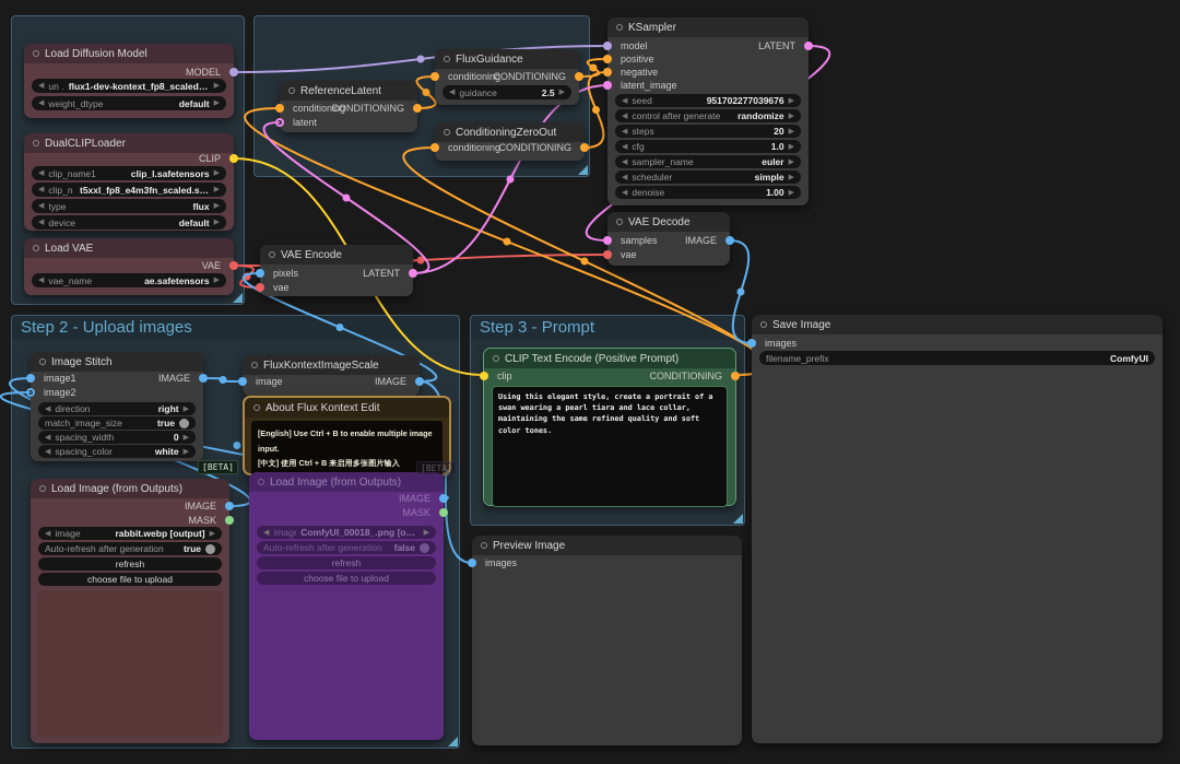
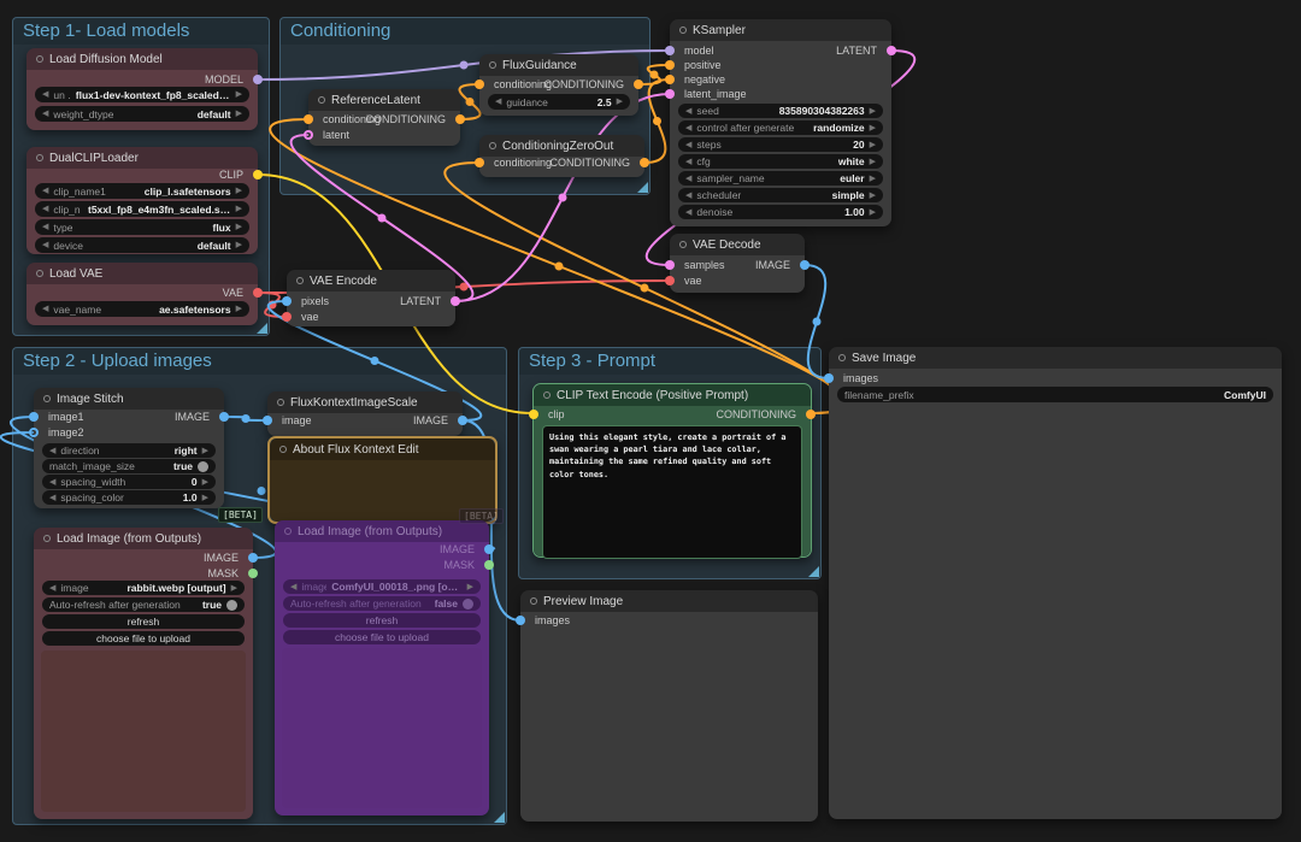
+ Step 1- Load models
+ Conditioning
  Step 2 - Upload images
  Step 3 - Prompt
  Load Diffusion Model
  MODEL
  flux1-dev-kontext_fp8_scaled.sa
  weight_dtype
  default
  DualCLIPLoader
  CLIP
  clip_name1
  clip_l.safetensors
  t5xxl_fp8_e4m3fn_scaled.saf
  type
  flux
  device
  default
  Load VAE
  VAE
  vae_name
  ae.safetensors
  ReferenceLatent
  conditioning
  latent
  CONDITIONING
  FluxGuidance
  conditioning
  CONDITIONING
  guidance
  2.5
  ConditioningZeroOut
  conditioning
  CONDITIONING
  KSampler
  model
  positive
  negative
  latent_image
  LATENT
  seed
- 951702277039676
+ 835890304382263
  control after generate
  randomize
  steps
  20
  cfg
- 1.0
+ white
  sampler_name
  euler
  scheduler
  simple
  denoise
  1.00
  VAE Decode
  samples
  vae
  IMAGE
  VAE Encode
  pixels
  vae
  LATENT
  Image Stitch
  image1
  image2
  IMAGE
  direction
  right
  match_image_size
  true
  spacing_width
  0
  spacing_color
- white
+ 1.0
  FluxKontextImageScale
  image
  IMAGE
  About Flux Kontext Edit
- [English] Use Ctrl + B to enable multiple image input.
- [中文] 使用 Ctrl + B 来启用多张图片输入
  Load Image (from Outputs)
  IMAGE
  MASK
  image
  rabbit.webp [output]
  Auto-refresh after generation
  true
  refresh
  choose file to upload
  Load Image (from Outputs)
  IMAGE
  MASK
  image
  ComfyUI_00018_.png [outp
  Auto-refresh after generation
  false
  refresh
  choose file to upload
  CLIP Text Encode (Positive Prompt)
  clip
  CONDITIONING
  Using this elegant style, create a portrait of a swan wearing a pearl tiara and lace collar, maintaining the same refined quality and soft color tones.
  Preview Image
  images
  Save Image
  images
  filename_prefix
  ComfyUI
  [BETA]
  [BETA]
